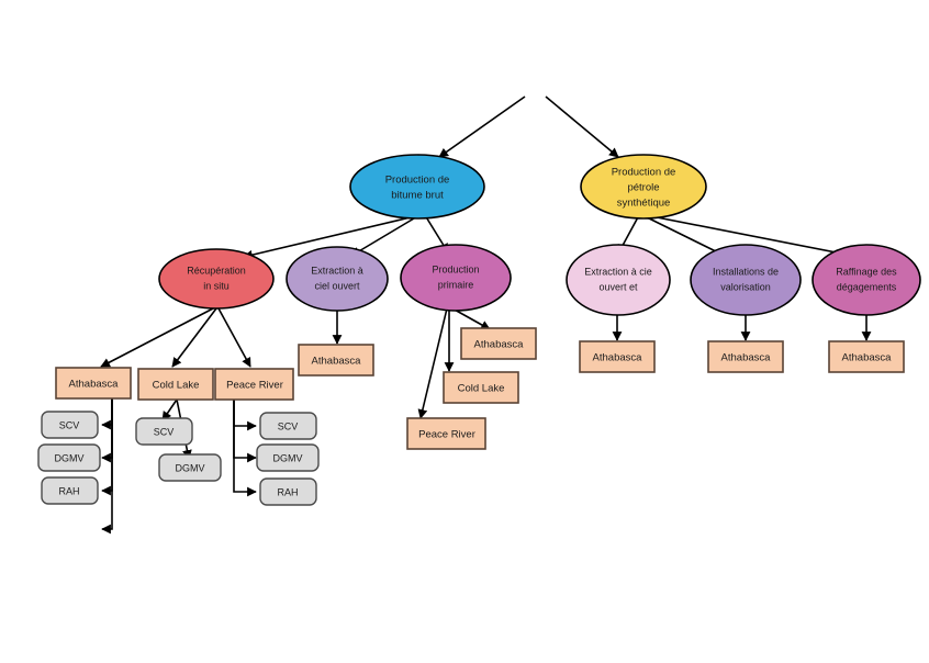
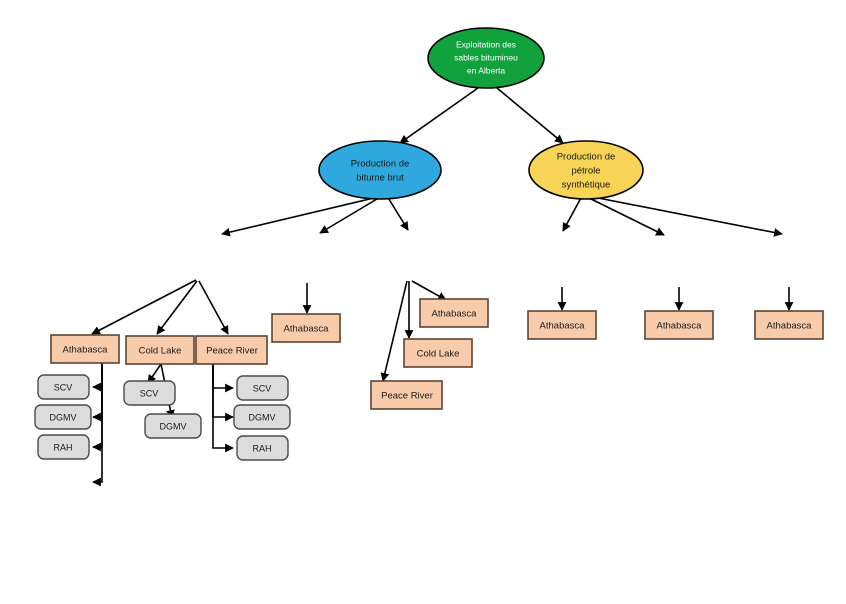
+ Exploitation des
+ sables bitumineu
+ en Alberta
  Production de
  bitume brut
  Production de
  pétrole
  synthétique
- Récupération
- in situ
- Extraction à
- ciel ouvert
- Production
- primaire
- Extraction à cie
- ouvert et
- Installations de
- valorisation
- Raffinage des
- dégagements
  Athabasca
  Cold Lake
  Peace River
  Athabasca
  Athabasca
  Cold Lake
  Peace River
  Athabasca
  Athabasca
  Athabasca
  SCV
  DGMV
  RAH
  SCV
  DGMV
  SCV
  DGMV
  RAH
